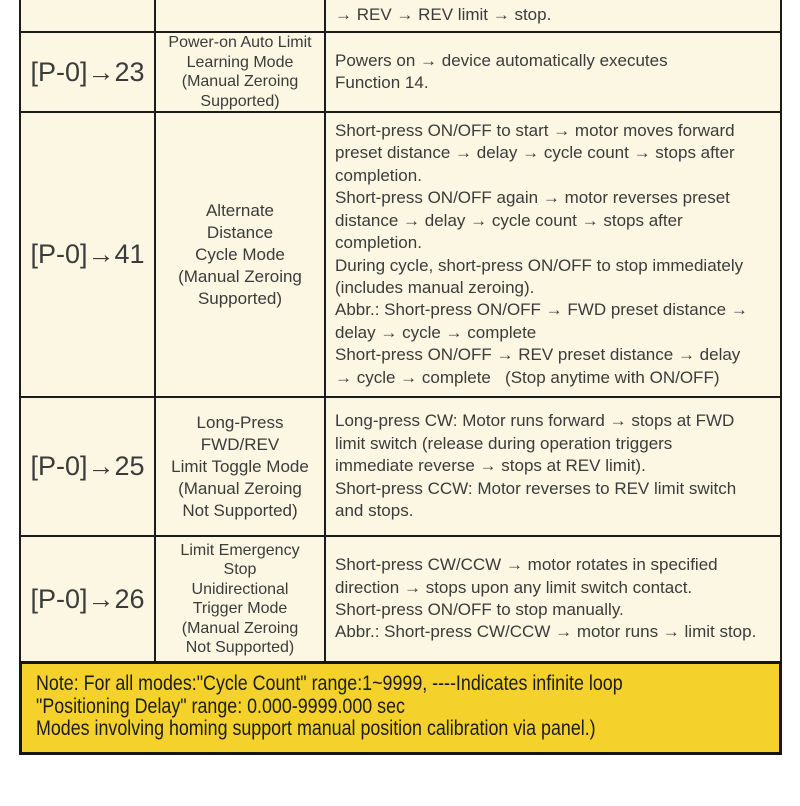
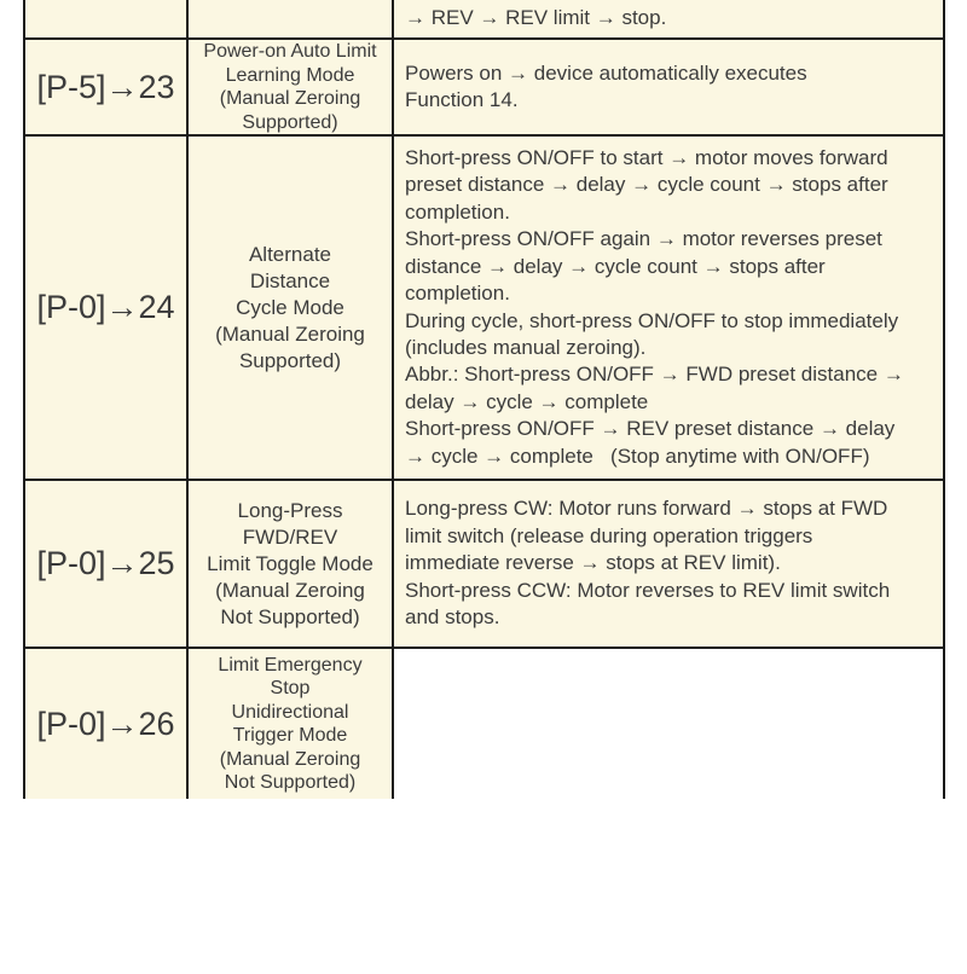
  → REV → REV limit → stop.
- [P-0]→23
+ [P-5]→23
  Power-on Auto Limit
  Learning Mode
  (Manual Zeroing
  Supported)
  Powers on → device automatically executes
  Function 14.
- [P-0]→41
+ [P-0]→24
  Alternate
  Distance
  Cycle Mode
  (Manual Zeroing
  Supported)
  Short-press ON/OFF to start → motor moves forward
  preset distance → delay → cycle count → stops after
  completion.
  Short-press ON/OFF again → motor reverses preset
  distance → delay → cycle count → stops after
  completion.
  During cycle, short-press ON/OFF to stop immediately
  (includes manual zeroing).
  Abbr.: Short-press ON/OFF → FWD preset distance →
  delay → cycle → complete
  Short-press ON/OFF → REV preset distance → delay
  → cycle → complete (Stop anytime with ON/OFF)
  [P-0]→25
  Long-Press
  FWD/REV
  Limit Toggle Mode
  (Manual Zeroing
  Not Supported)
  Long-press CW: Motor runs forward → stops at FWD
  limit switch (release during operation triggers
  immediate reverse → stops at REV limit).
  Short-press CCW: Motor reverses to REV limit switch
  and stops.
  [P-0]→26
  Limit Emergency
  Stop
  Unidirectional
  Trigger Mode
  (Manual Zeroing
  Not Supported)
- Short-press CW/CCW → motor rotates in specified
- direction → stops upon any limit switch contact.
- Short-press ON/OFF to stop manually.
- Abbr.: Short-press CW/CCW → motor runs → limit stop.
- Note: For all modes:"Cycle Count" range:1~9999, ----Indicates infinite loop
- "Positioning Delay" range: 0.000-9999.000 sec
- Modes involving homing support manual position calibration via panel.)
